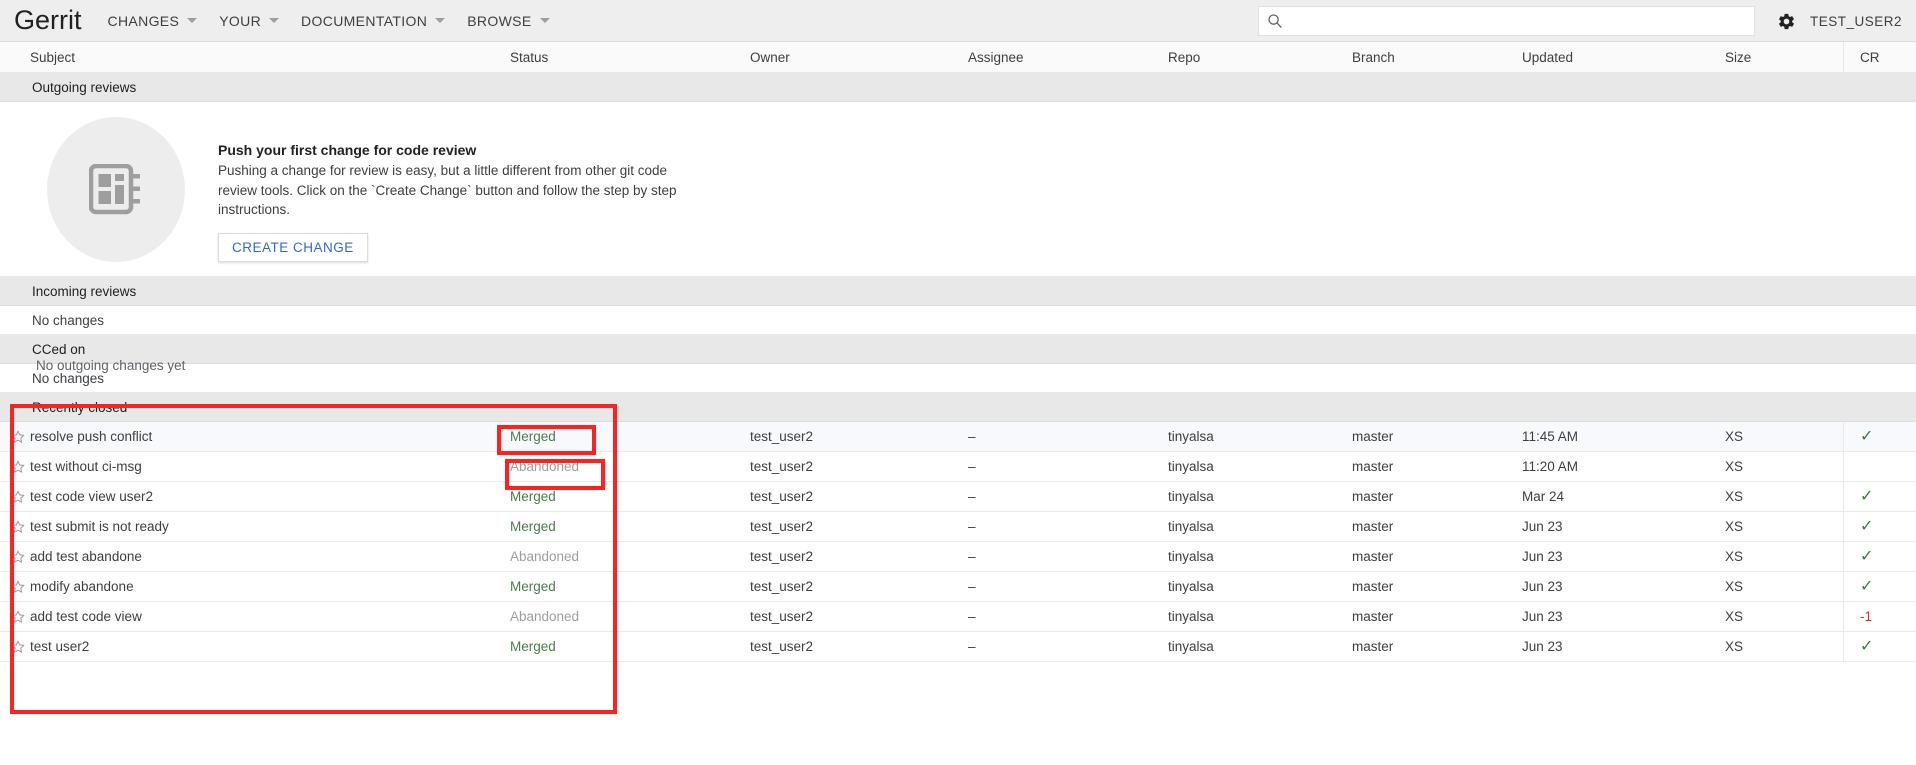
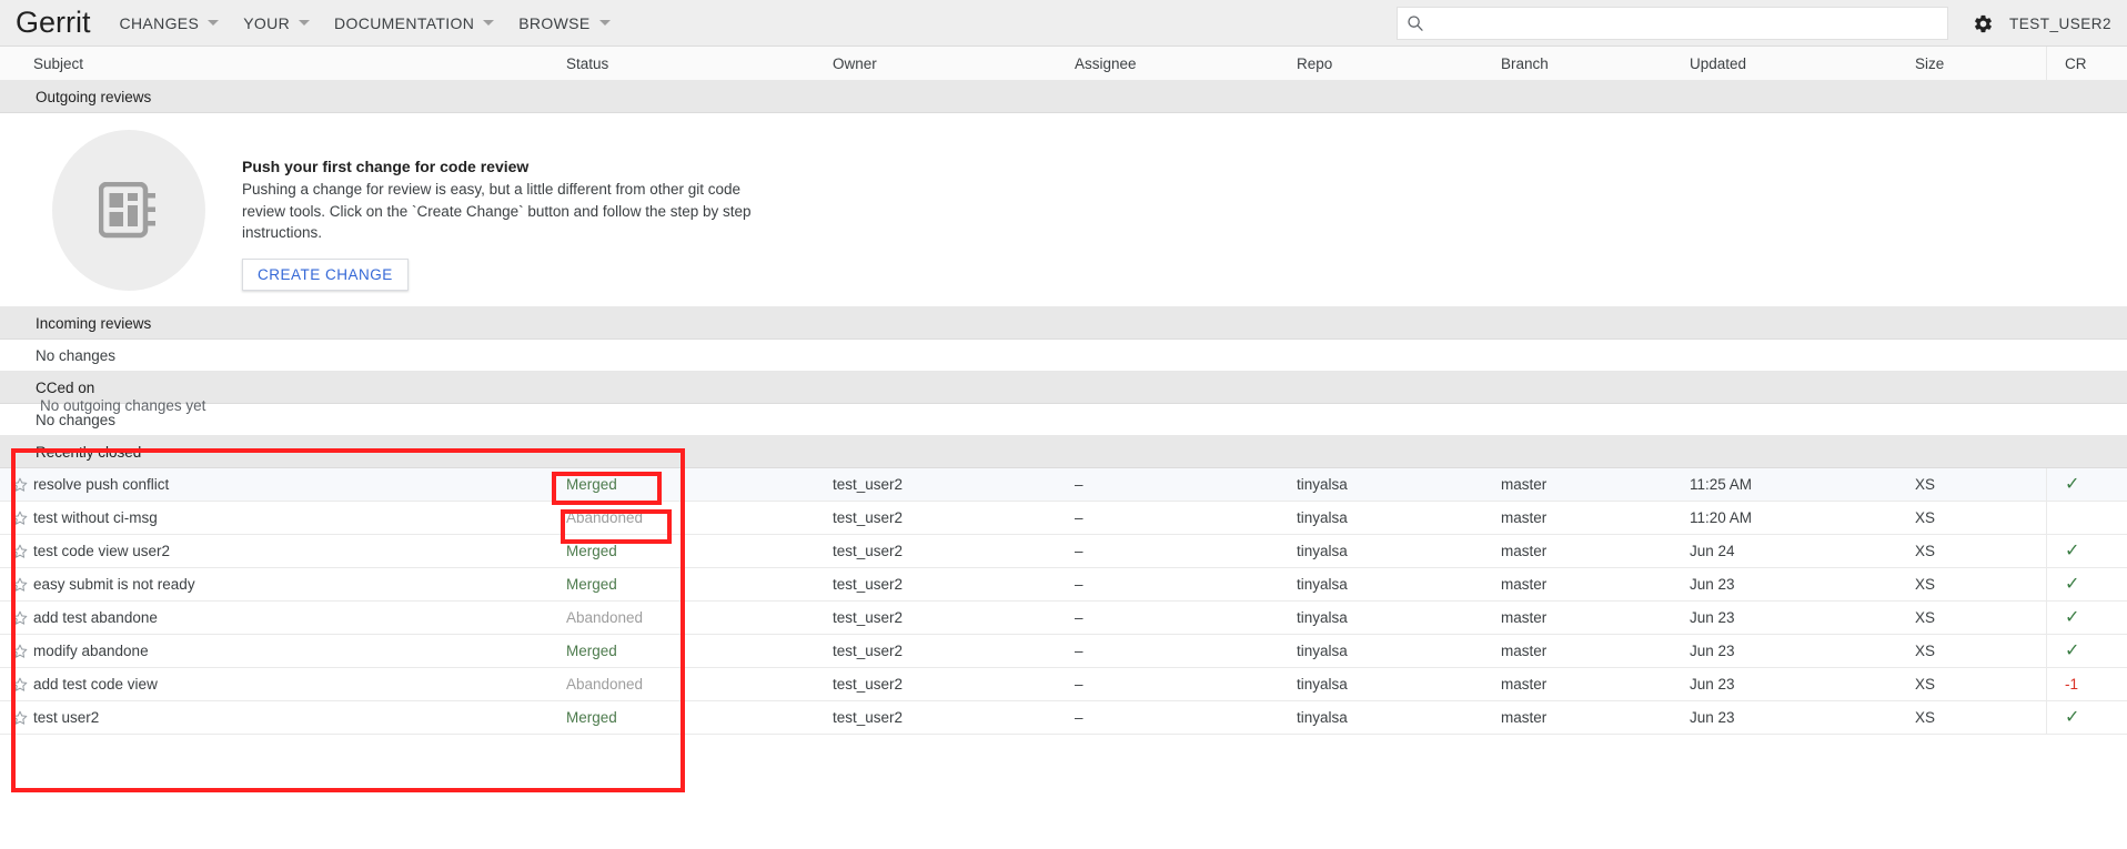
  Gerrit
  CHANGES
  YOUR
  DOCUMENTATION
  BROWSE
  TEST_USER2
  Subject
  Status
  Owner
  Assignee
  Repo
  Branch
  Updated
  Size
  CR
  Outgoing reviews
  Push your first change for code review
  Pushing a change for review is easy, but a little different from other git code review tools. Click on the `Create Change` button and follow the step by step instructions.
  CREATE CHANGE
  No outgoing changes yet
  Incoming reviews
  No changes
  CCed on
  No changes
  Recently closed
  resolve push conflict
  Merged
  test_user2
  –
  tinyalsa
  master
- 11:45 AM
+ 11:25 AM
  XS
  ✓
  test without ci-msg
  Abandoned
  test_user2
  –
  tinyalsa
  master
  11:20 AM
  XS
  test code view user2
  Merged
  test_user2
  –
  tinyalsa
  master
- Mar 24
+ Jun 24
  XS
  ✓
- test submit is not ready
+ easy submit is not ready
  Merged
  test_user2
  –
  tinyalsa
  master
  Jun 23
  XS
  ✓
  add test abandone
  Abandoned
  test_user2
  –
  tinyalsa
  master
  Jun 23
  XS
  ✓
  modify abandone
  Merged
  test_user2
  –
  tinyalsa
  master
  Jun 23
  XS
  ✓
  add test code view
  Abandoned
  test_user2
  –
  tinyalsa
  master
  Jun 23
  XS
  -1
  test user2
  Merged
  test_user2
  –
  tinyalsa
  master
  Jun 23
  XS
  ✓
